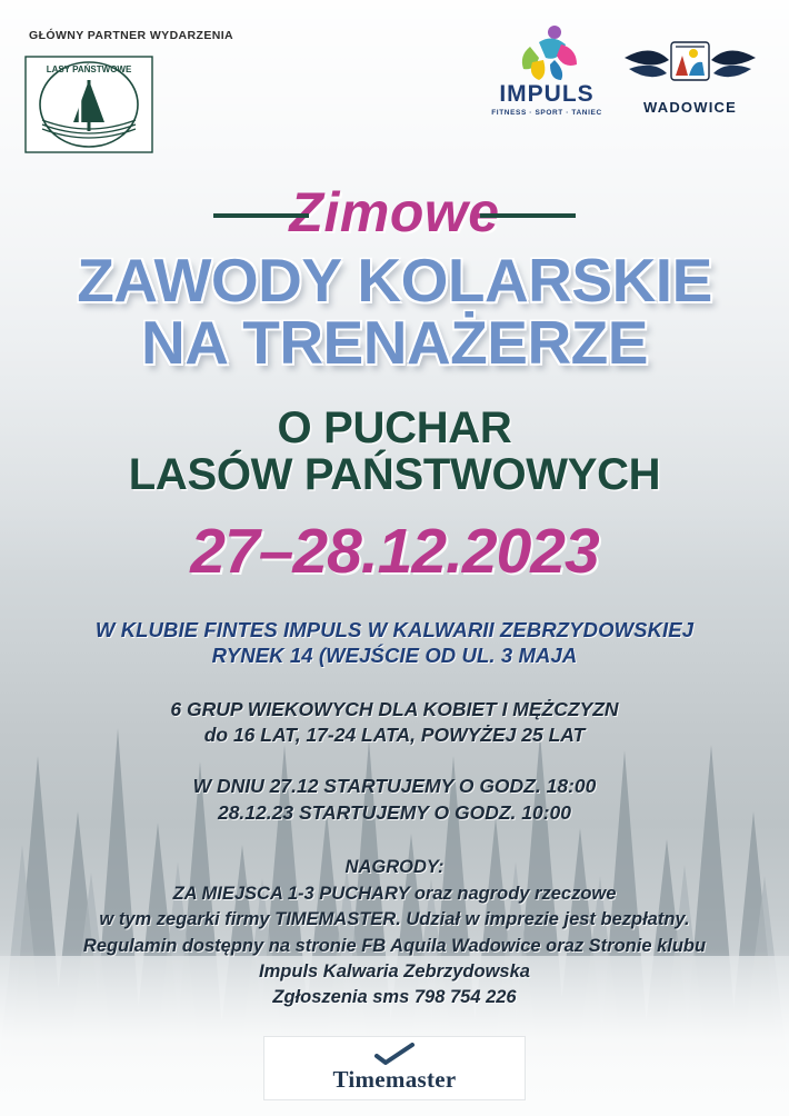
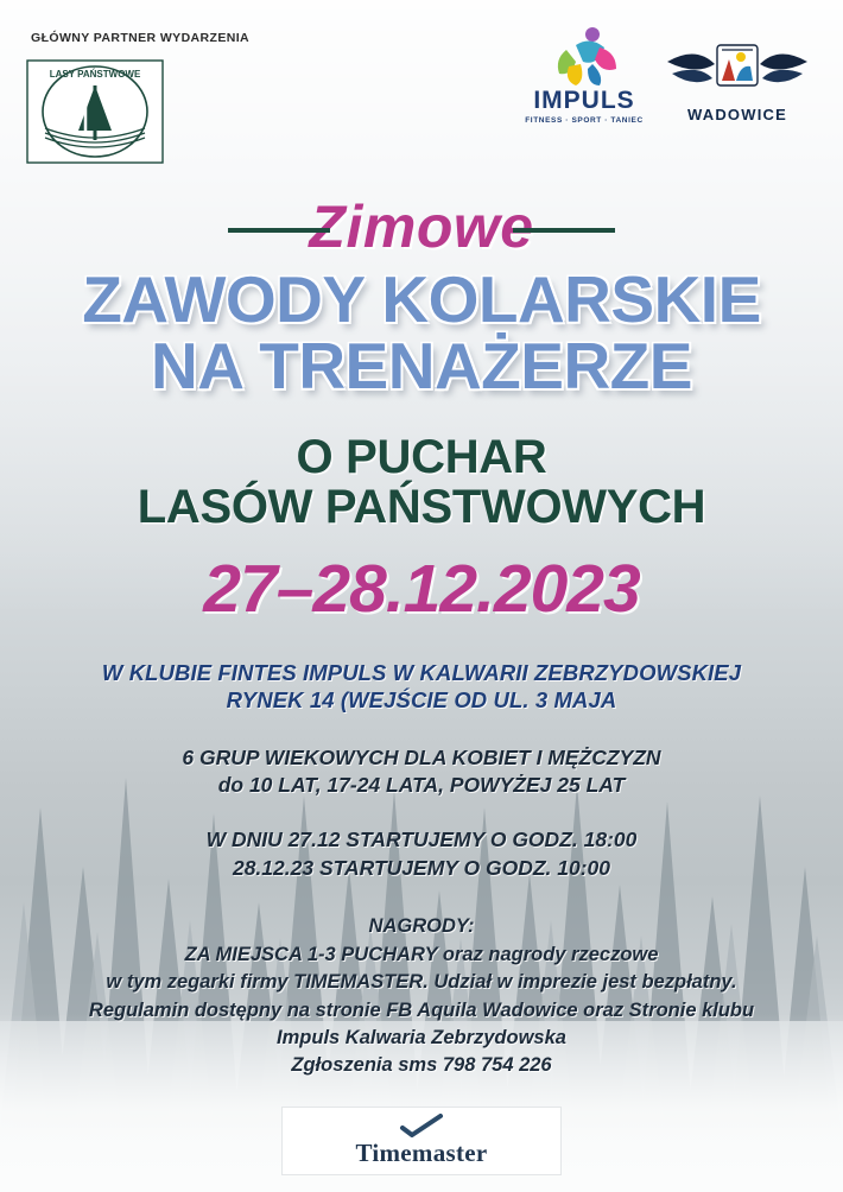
  GŁÓWNY PARTNER WYDARZENIA
  LASY PAŃSTWOWE
  IMPULS
  WADOWICE
  Zimowe
  ZAWODY KOLARSKIE
  NA TRENAŻERZE
  O PUCHAR
  LASÓW PAŃSTWOWYCH
  27–28.12.2023
  W KLUBIE FINTES IMPULS W KALWARII ZEBRZYDOWSKIEJ
  RYNEK 14 (WEJŚCIE OD UL. 3 MAJA
  6 GRUP WIEKOWYCH DLA KOBIET I MĘŻCZYZN
- do 16 LAT, 17-24 LATA, POWYŻEJ 25 LAT
+ do 10 LAT, 17-24 LATA, POWYŻEJ 25 LAT
  W DNIU 27.12 STARTUJEMY O GODZ. 18:00
  28.12.23 STARTUJEMY O GODZ. 10:00
  NAGRODY:
  ZA MIEJSCA 1-3 PUCHARY oraz nagrody rzeczowe
  w tym zegarki firmy TIMEMASTER. Udział w imprezie jest bezpłatny.
  Regulamin dostępny na stronie FB Aquila Wadowice oraz Stronie klubu
  Impuls Kalwaria Zebrzydowska
  Zgłoszenia sms 798 754 226
  Timemaster
